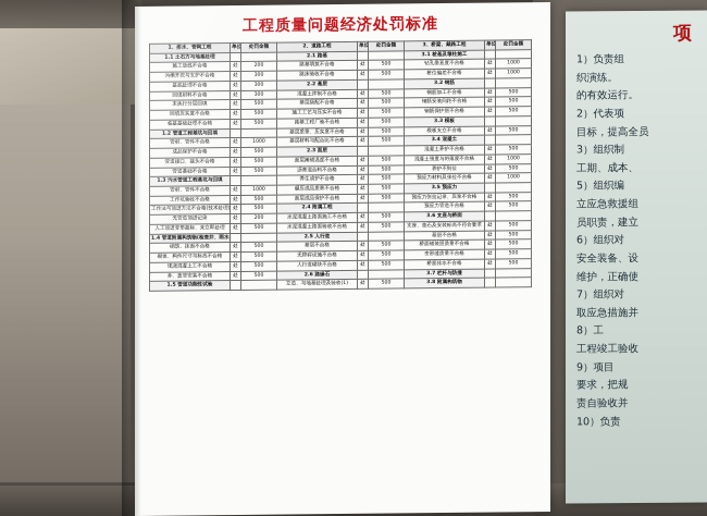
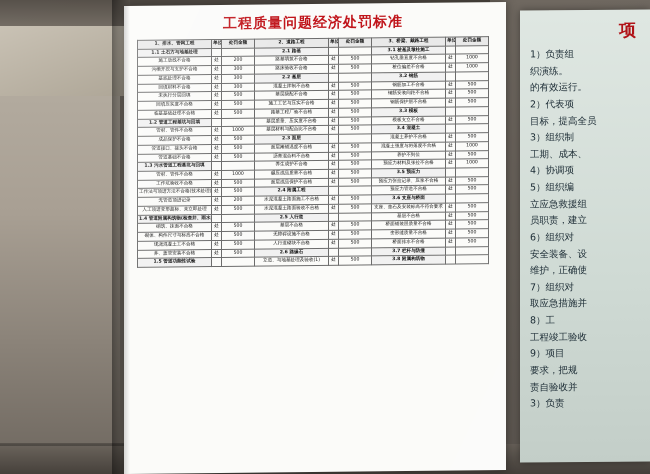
  项
  1）负责组
  织演练。
  的有效运行。
  2）代表项
  目标，提高全员
  3）组织制
  工期、成本、
+ 4）协调项
  5）组织编
  立应急救援组
  员职责，建立
  6）组织对
  安全装备、设
  维护，正确使
  7）组织对
  取应急措施并
  8）工
  工程竣工验收
  9）项目
  要求，把规
  责自验收并
- 10）负责
+ 3）负责
